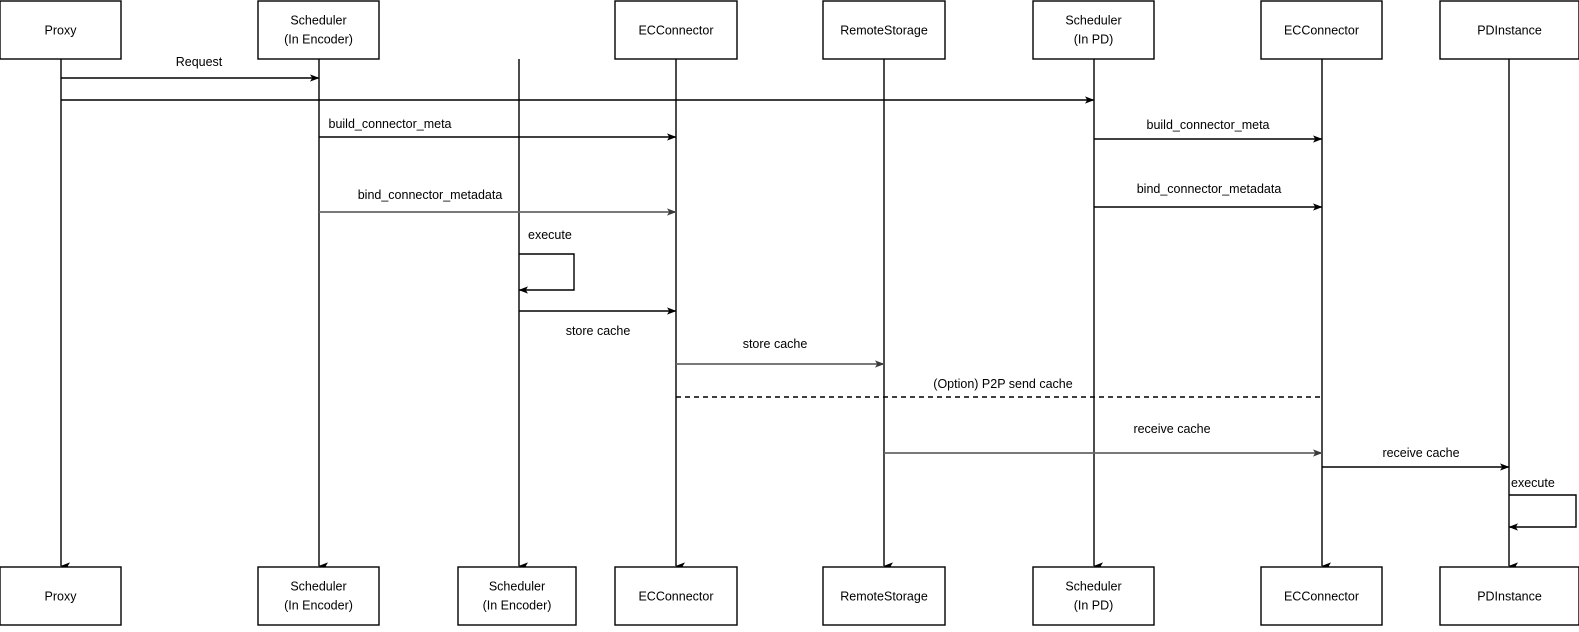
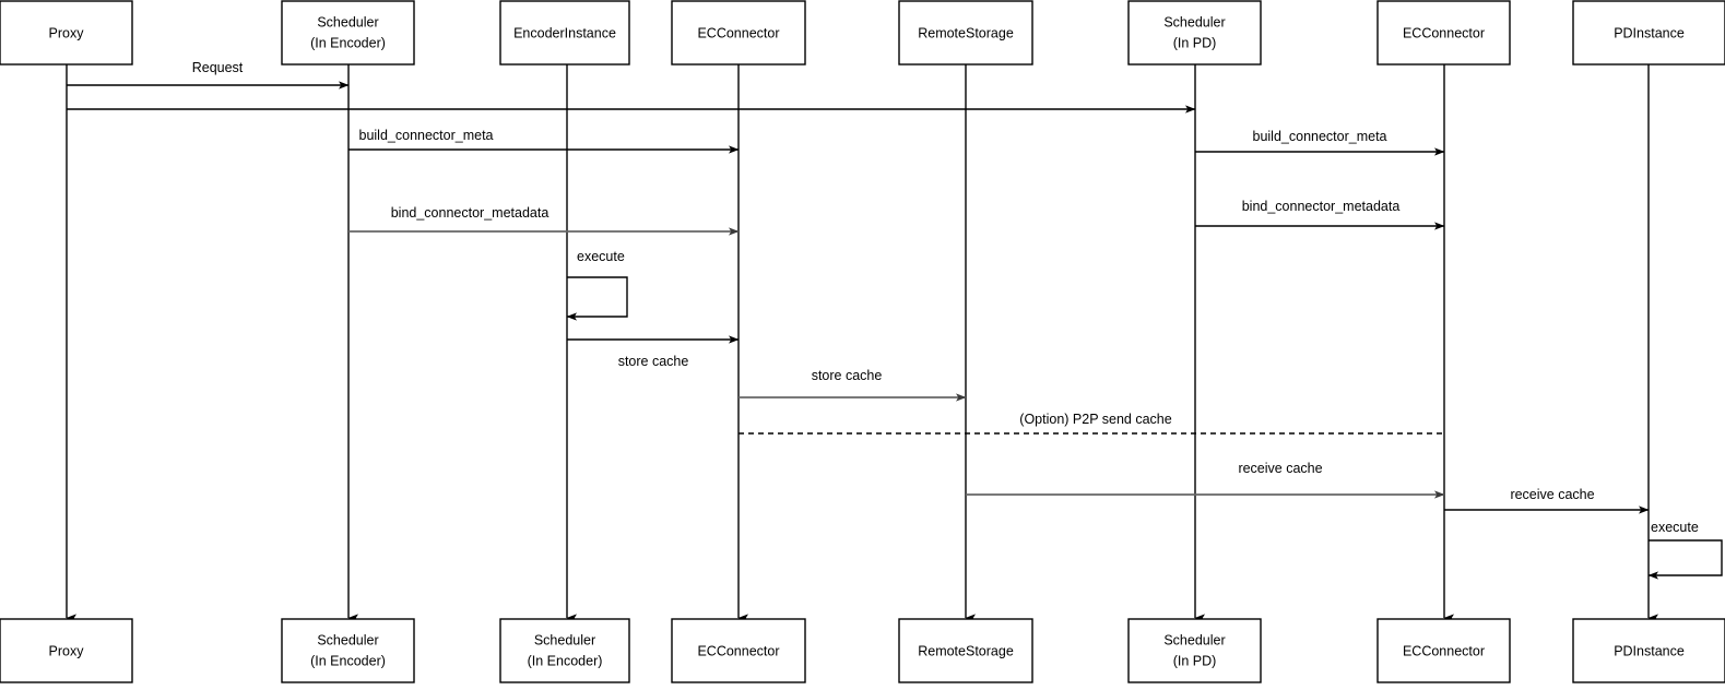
  Request
  build_connector_meta
  build_connector_meta
  bind_connector_metadata
  bind_connector_metadata
  store cache
  store cache
  (Option) P2P send cache
  receive cache
  receive cache
  execute
  execute
  Proxy
  Scheduler
  (In Encoder)
+ EncoderInstance
  ECConnector
  RemoteStorage
  Scheduler
  (In PD)
  ECConnector
  PDInstance
  Proxy
  Scheduler
  (In Encoder)
  Scheduler
  (In Encoder)
  ECConnector
  RemoteStorage
  Scheduler
  (In PD)
  ECConnector
  PDInstance
